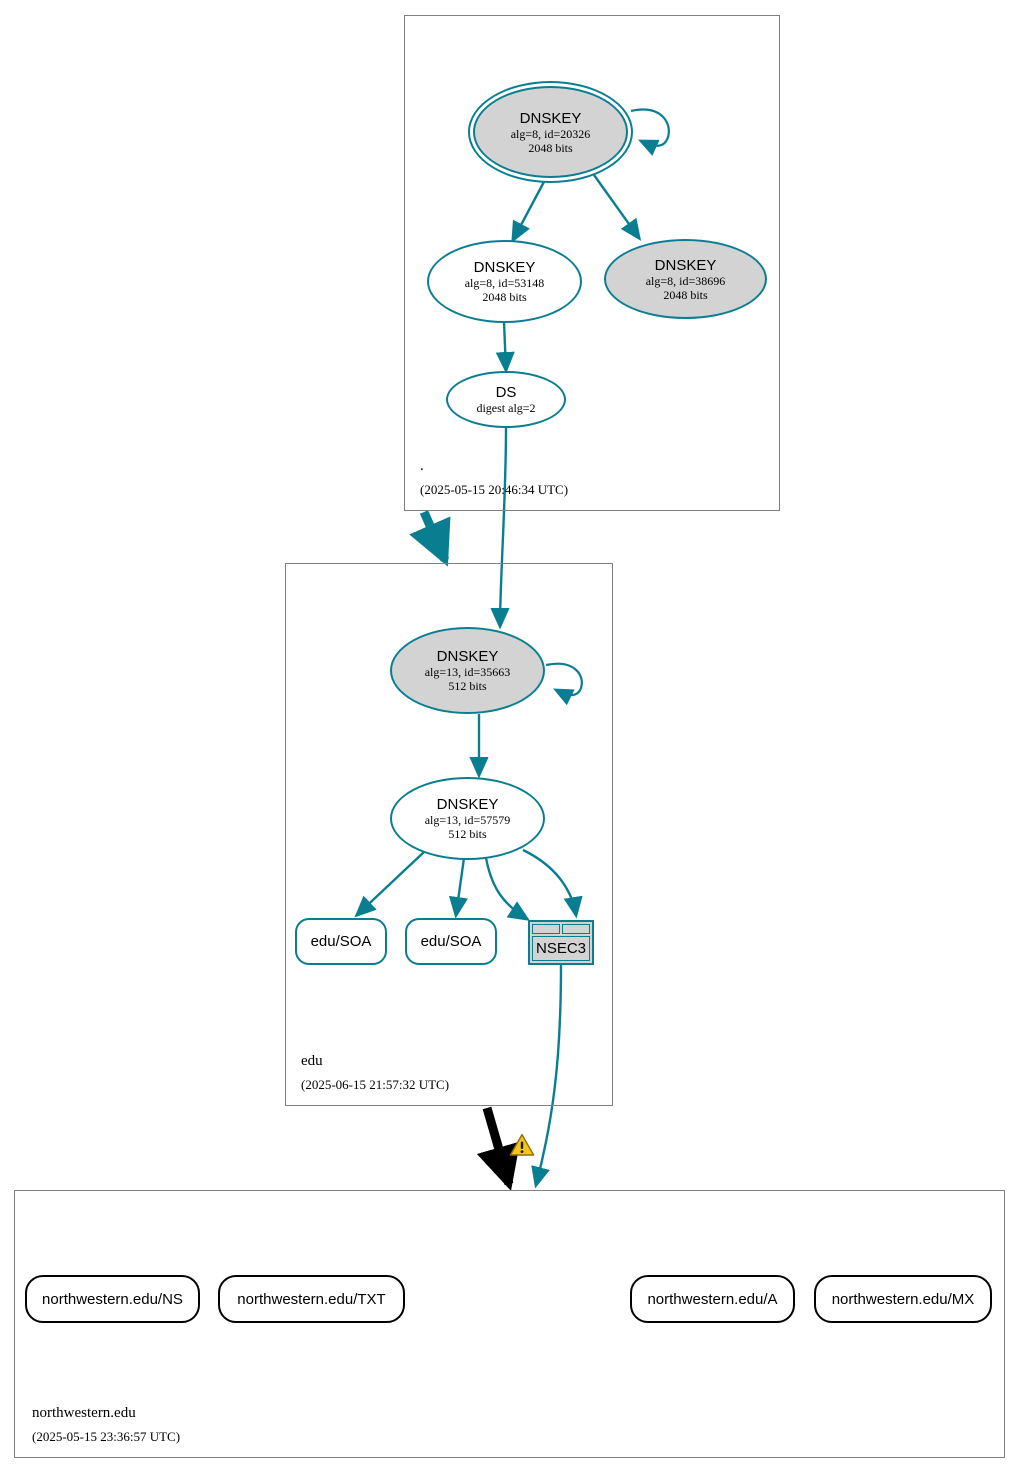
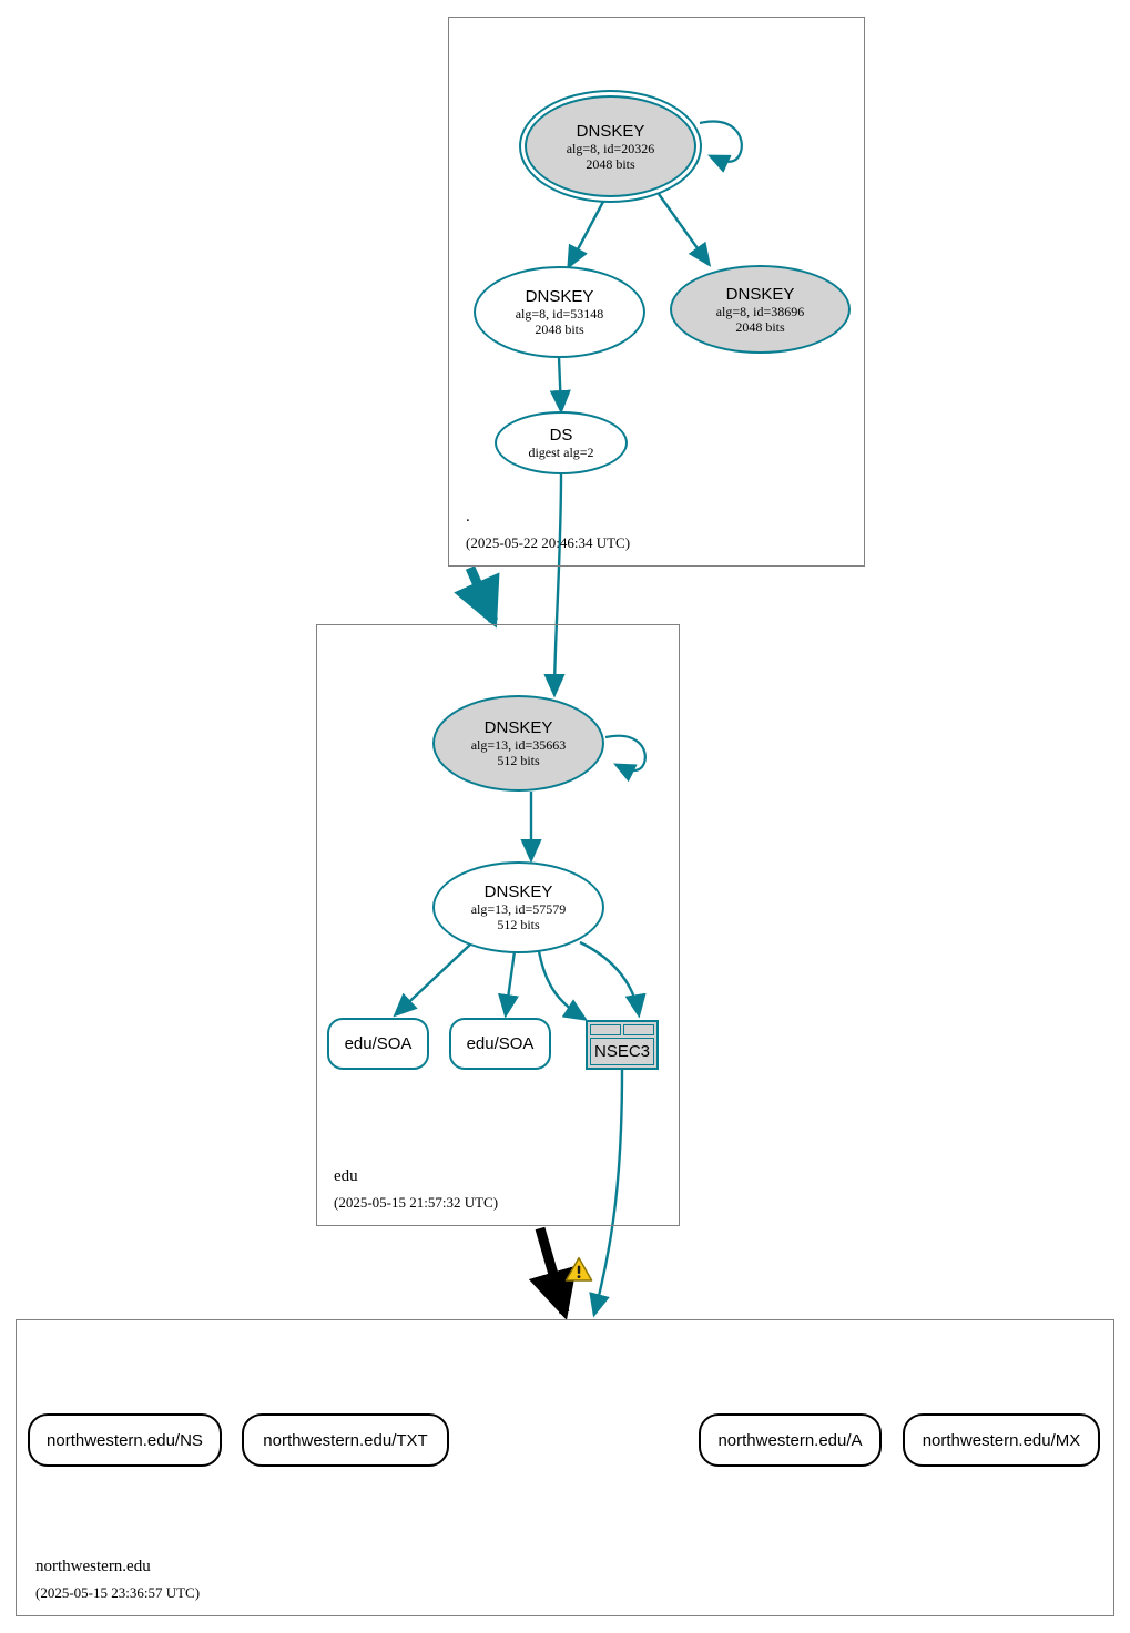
  .
- (2025-05-15 20:46:34 UTC)
+ (2025-05-22 20:46:34 UTC)
  DNSKEY
  alg=8, id=20326
  2048 bits
  DNSKEY
  alg=8, id=53148
  2048 bits
  DNSKEY
  alg=8, id=38696
  2048 bits
  DS
  digest alg=2
  edu
- (2025-06-15 21:57:32 UTC)
+ (2025-05-15 21:57:32 UTC)
  DNSKEY
  alg=13, id=35663
  512 bits
  DNSKEY
  alg=13, id=57579
  512 bits
  edu/SOA
  edu/SOA
  NSEC3
  northwestern.edu
  (2025-05-15 23:36:57 UTC)
  northwestern.edu/NS
  northwestern.edu/TXT
  northwestern.edu/A
  northwestern.edu/MX
